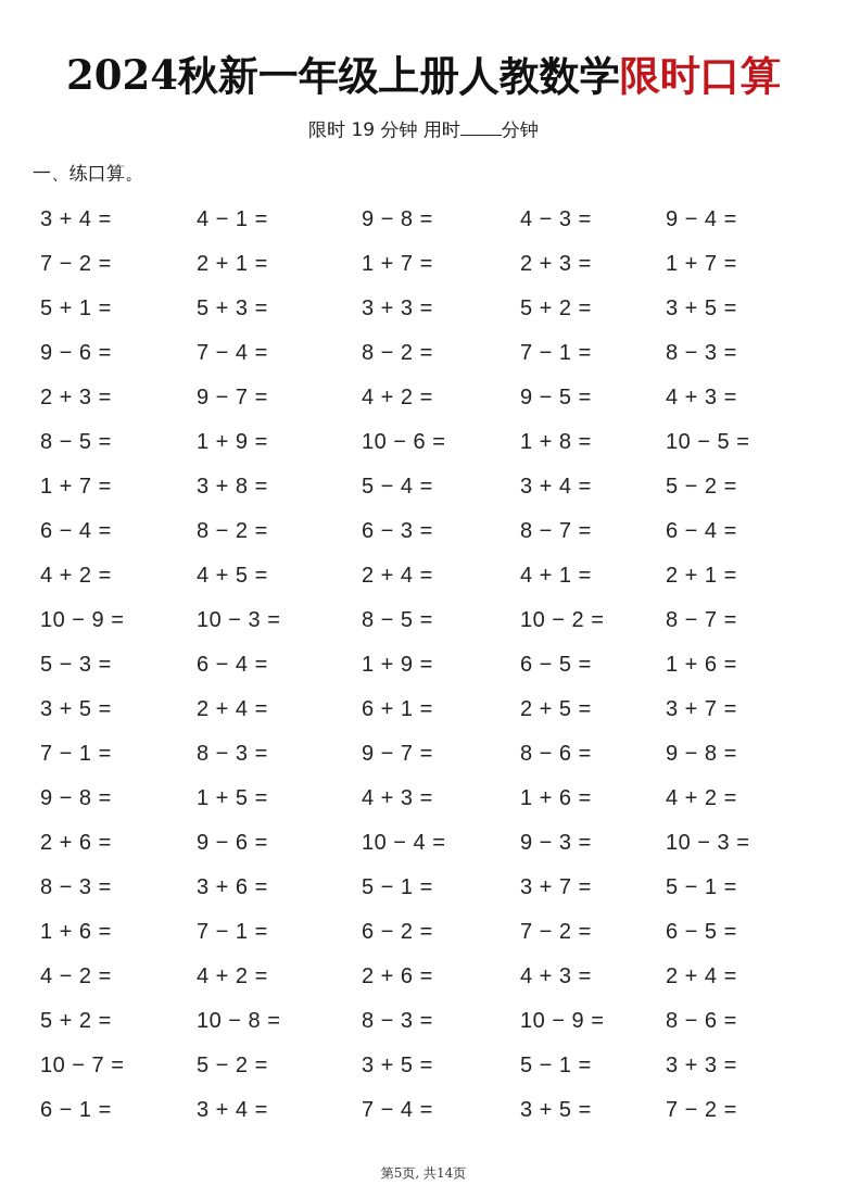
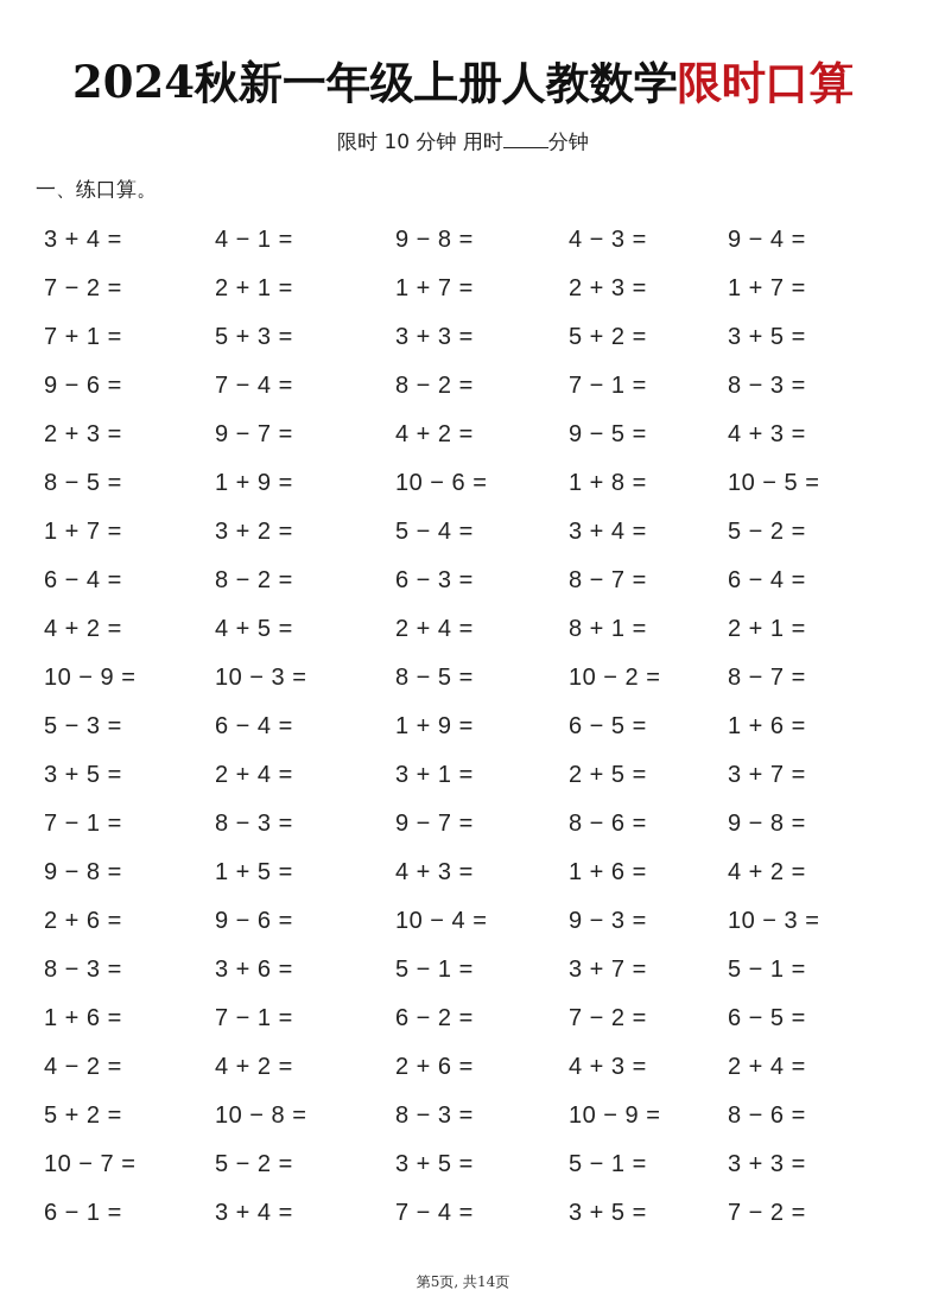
  2024秋新一年级上册人教数学限时口算
- 限时 19 分钟 用时 分钟
+ 限时 10 分钟 用时 分钟
  一、练口算。
  3 + 4 =
  4 − 1 =
  9 − 8 =
  4 − 3 =
  9 − 4 =
  7 − 2 =
  2 + 1 =
  1 + 7 =
  2 + 3 =
  1 + 7 =
- 5 + 1 =
+ 7 + 1 =
  5 + 3 =
  3 + 3 =
  5 + 2 =
  3 + 5 =
  9 − 6 =
  7 − 4 =
  8 − 2 =
  7 − 1 =
  8 − 3 =
  2 + 3 =
  9 − 7 =
  4 + 2 =
  9 − 5 =
  4 + 3 =
  8 − 5 =
  1 + 9 =
  10 − 6 =
  1 + 8 =
  10 − 5 =
  1 + 7 =
- 3 + 8 =
+ 3 + 2 =
  5 − 4 =
  3 + 4 =
  5 − 2 =
  6 − 4 =
  8 − 2 =
  6 − 3 =
  8 − 7 =
  6 − 4 =
  4 + 2 =
  4 + 5 =
  2 + 4 =
- 4 + 1 =
+ 8 + 1 =
  2 + 1 =
  10 − 9 =
  10 − 3 =
  8 − 5 =
  10 − 2 =
  8 − 7 =
  5 − 3 =
  6 − 4 =
  1 + 9 =
  6 − 5 =
  1 + 6 =
  3 + 5 =
  2 + 4 =
- 6 + 1 =
+ 3 + 1 =
  2 + 5 =
  3 + 7 =
  7 − 1 =
  8 − 3 =
  9 − 7 =
  8 − 6 =
  9 − 8 =
  9 − 8 =
  1 + 5 =
  4 + 3 =
  1 + 6 =
  4 + 2 =
  2 + 6 =
  9 − 6 =
  10 − 4 =
  9 − 3 =
  10 − 3 =
  8 − 3 =
  3 + 6 =
  5 − 1 =
  3 + 7 =
  5 − 1 =
  1 + 6 =
  7 − 1 =
  6 − 2 =
  7 − 2 =
  6 − 5 =
  4 − 2 =
  4 + 2 =
  2 + 6 =
  4 + 3 =
  2 + 4 =
  5 + 2 =
  10 − 8 =
  8 − 3 =
  10 − 9 =
  8 − 6 =
  10 − 7 =
  5 − 2 =
  3 + 5 =
  5 − 1 =
  3 + 3 =
  6 − 1 =
  3 + 4 =
  7 − 4 =
  3 + 5 =
  7 − 2 =
  第5页, 共14页
